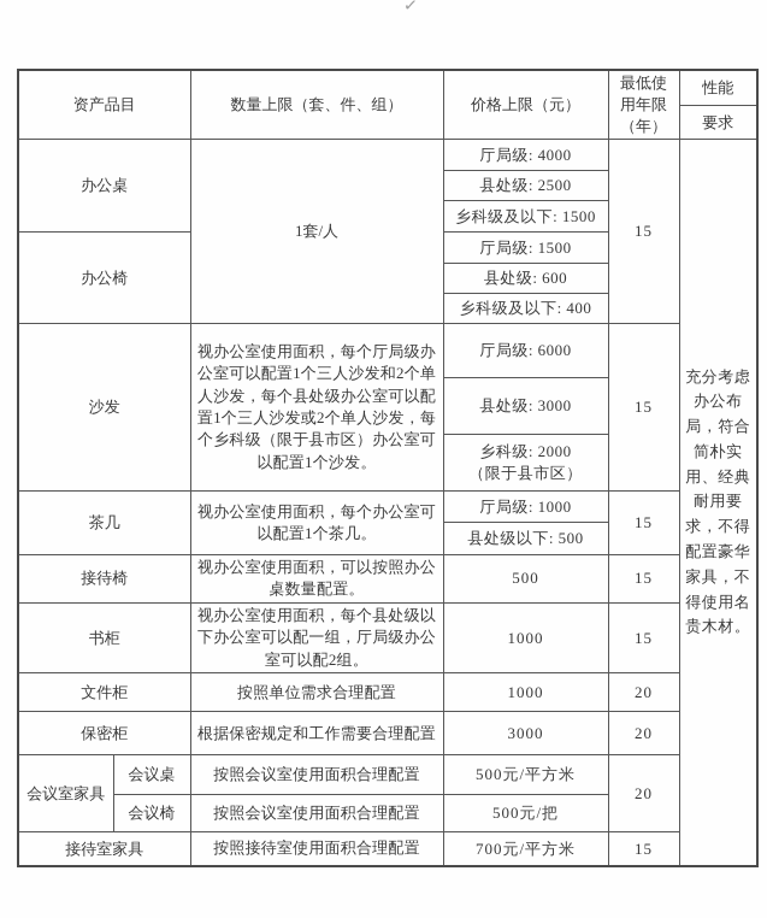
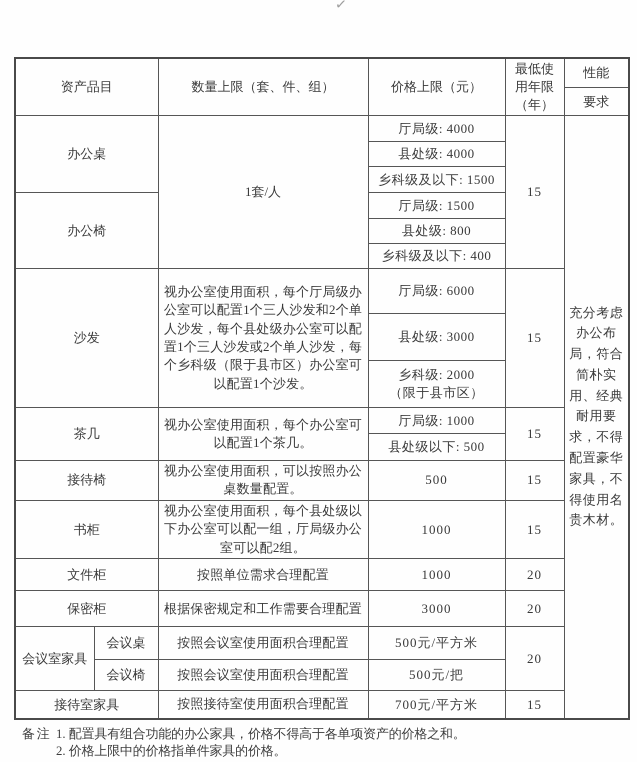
  资产品目	数量上限（套、件、组）	价格上限（元）	最低使用年限（年）	性能
  要求
  办公桌	1套/人	厅局级: 4000	15	充分考虑办公布局，符合简朴实用、经典耐用要求，不得配置豪华家具，不得使用名贵木材。
- 县处级: 2500
+ 县处级: 4000
  乡科级及以下: 1500
  办公椅	厅局级: 1500
- 县处级: 600
+ 县处级: 800
  乡科级及以下: 400
  沙发	视办公室使用面积，每个厅局级办公室可以配置1个三人沙发和2个单人沙发，每个县处级办公室可以配置1个三人沙发或2个单人沙发，每个乡科级（限于县市区）办公室可以配置1个沙发。	厅局级: 6000	15
  县处级: 3000
  乡科级: 2000 （限于县市区）
  茶几	视办公室使用面积，每个办公室可以配置1个茶几。	厅局级: 1000	15
  县处级以下: 500
  接待椅	视办公室使用面积，可以按照办公桌数量配置。	500	15
  书柜	视办公室使用面积，每个县处级以下办公室可以配一组，厅局级办公室可以配2组。	1000	15
  文件柜	按照单位需求合理配置	1000	20
  保密柜	根据保密规定和工作需要合理配置	3000	20
  会议室家具	会议桌	按照会议室使用面积合理配置	500元/平方米	20
  会议椅	按照会议室使用面积合理配置	500元/把
  接待室家具	按照接待室使用面积合理配置	700元/平方米	15
+ 备注
+ 1. 配置具有组合功能的办公家具，价格不得高于各单项资产的价格之和。
+ 2. 价格上限中的价格指单件家具的价格。
